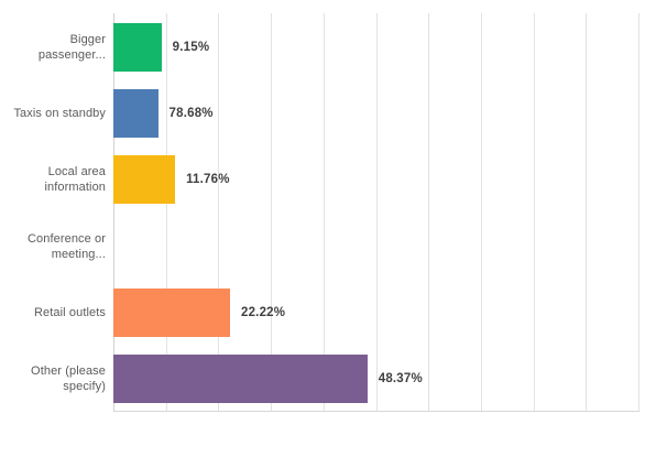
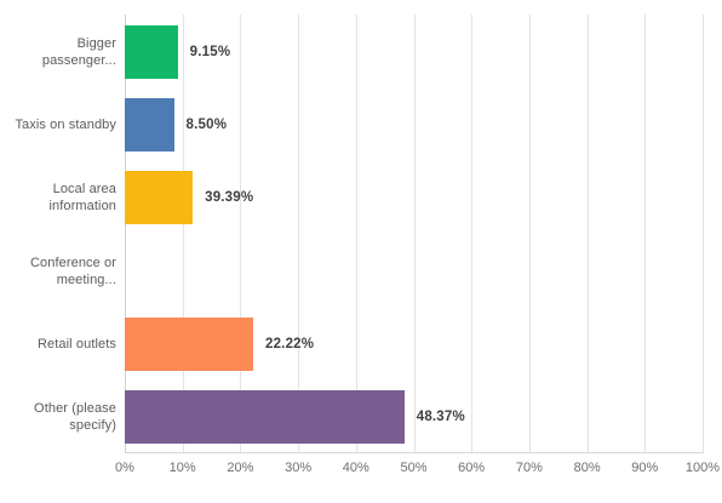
  9.15%
- 78.68%
+ 8.50%
- 11.76%
+ 39.39%
  22.22%
  48.37%
  Bigger passenger...
  Taxis on standby
  Local area information
  Conference or meeting...
  Retail outlets
  Other (please specify)
+ 0%
+ 10%
+ 20%
+ 30%
+ 40%
+ 50%
+ 60%
+ 70%
+ 80%
+ 90%
+ 100%
